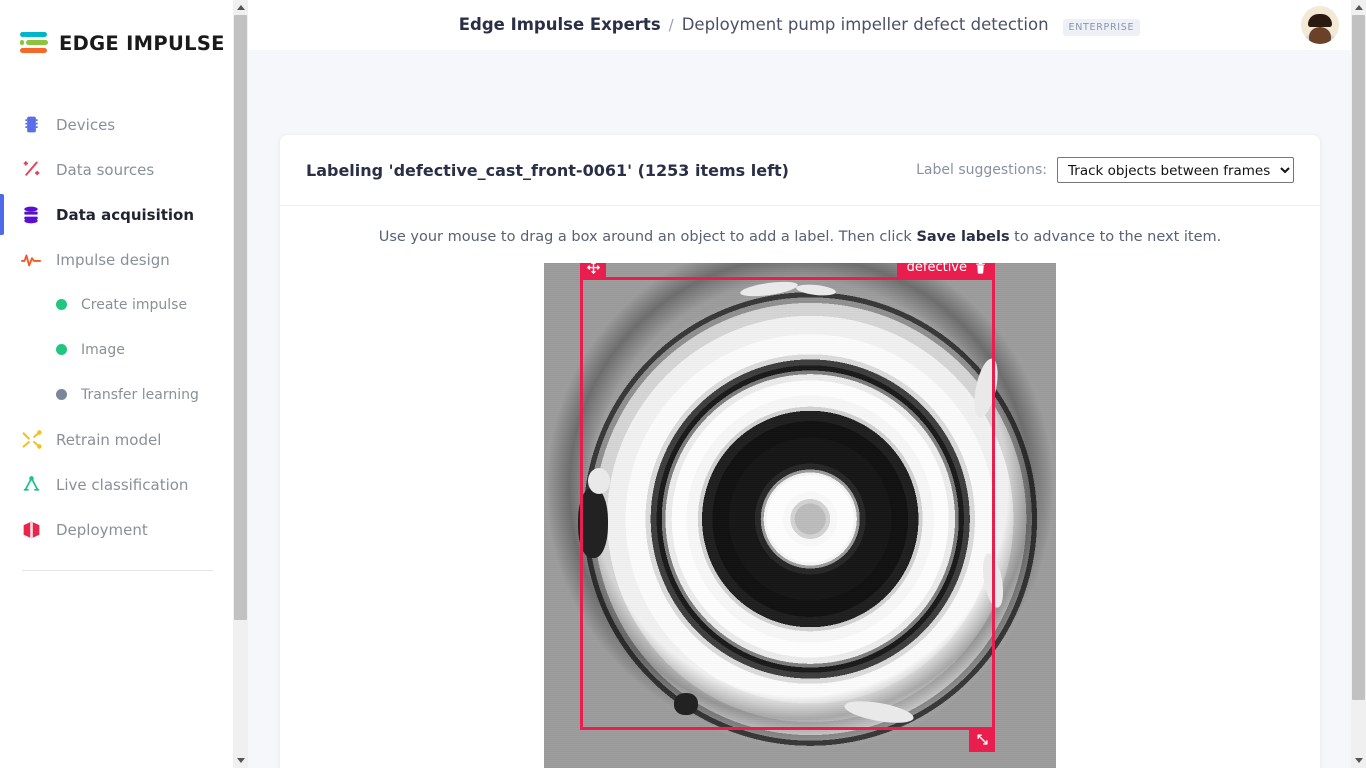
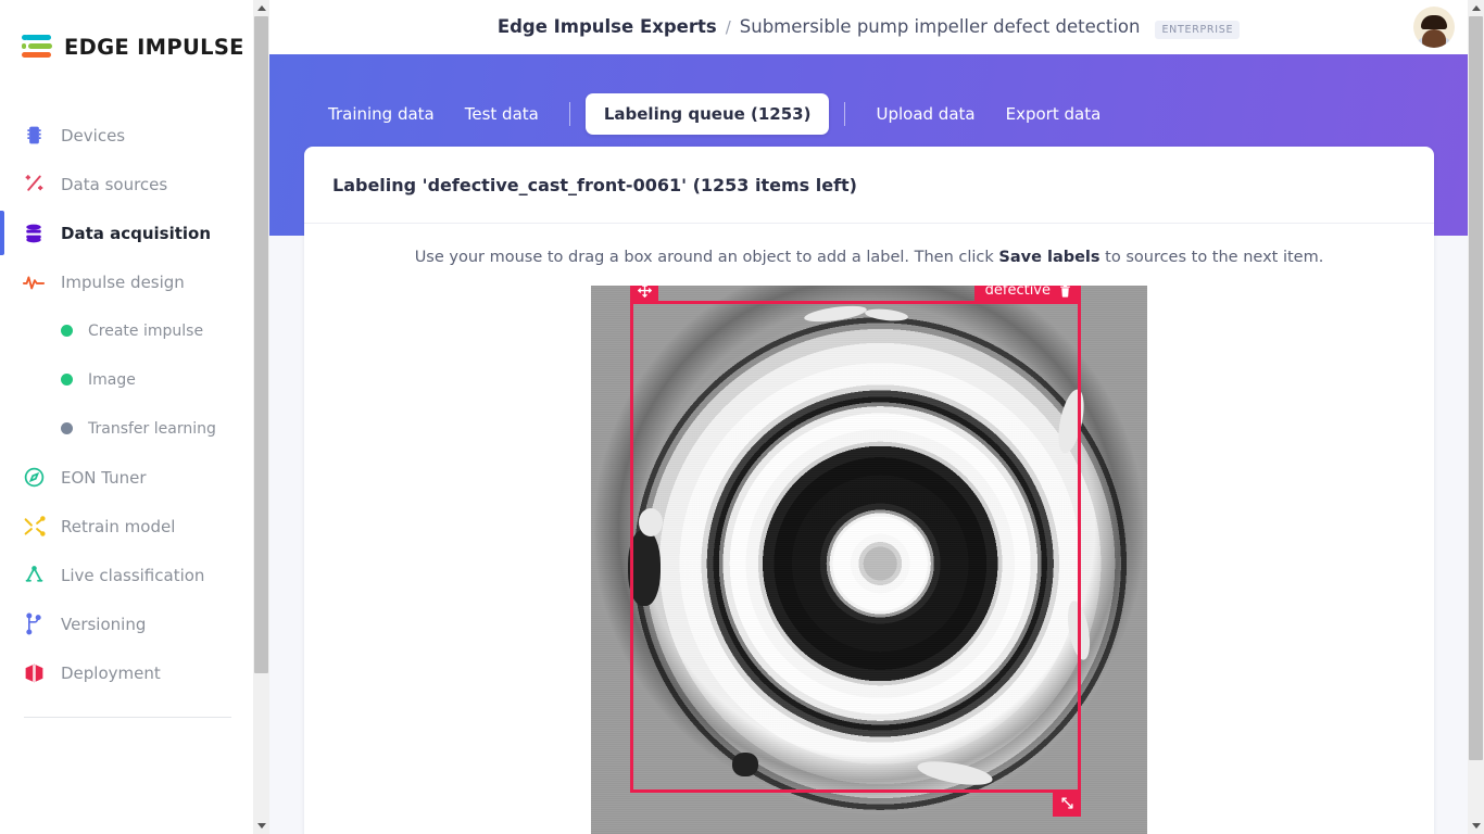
  EDGE IMPULSE
  Devices
  Data sources
  Data acquisition
  Impulse design
  Create impulse
  Image
  Transfer learning
+ EON Tuner
  Retrain model
  Live classification
+ Versioning
  Deployment
  Edge Impulse Experts
  /
- Deployment pump impeller defect detection
+ Submersible pump impeller defect detection
  ENTERPRISE
+ Training data
+ Test data
+ Labeling queue (1253)
+ Upload data
+ Export data
  Labeling 'defective_cast_front-0061' (1253 items left)
- Label suggestions:
- Track objects between frames
- Use your mouse to drag a box around an object to add a label. Then click Save labels to advance to the next item.
+ Use your mouse to drag a box around an object to add a label. Then click Save labels to sources to the next item.
  defective
